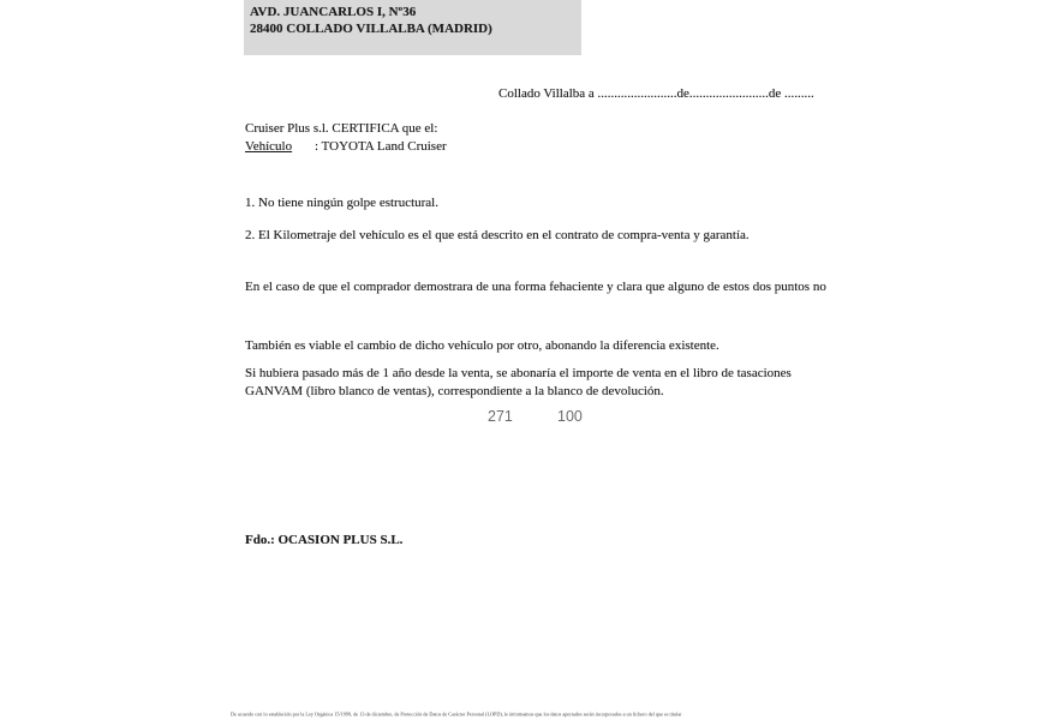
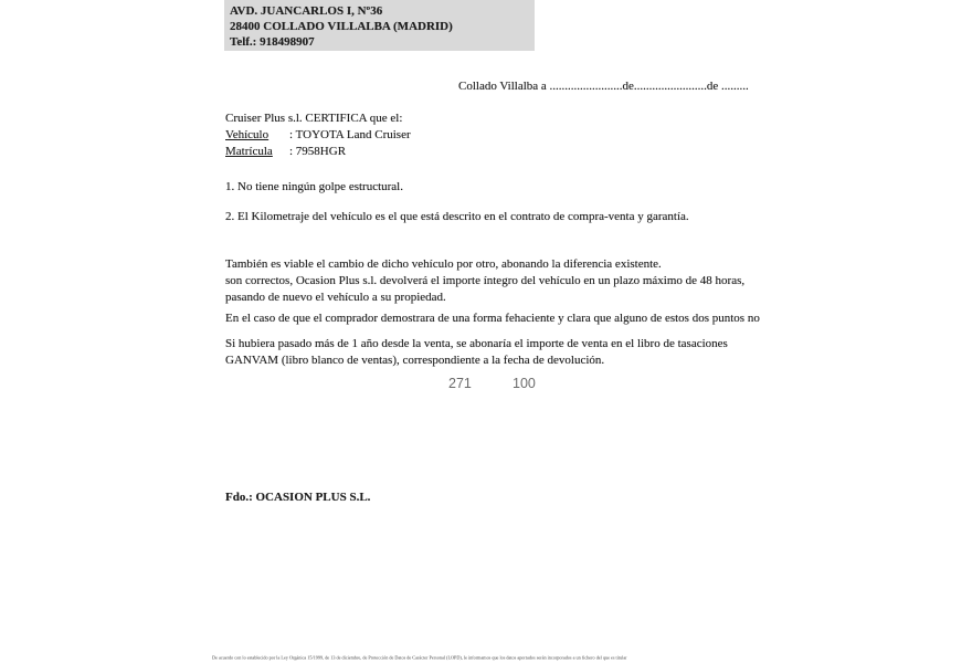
  AVD. JUANCARLOS I, Nº36
  28400 COLLADO VILLALBA (MADRID)
+ Telf.: 918498907
  Collado Villalba a ........................de........................de .........
  Cruiser Plus s.l. CERTIFICA que el:
  Vehículo : TOYOTA Land Cruiser
+ Matrícula : 7958HGR
  1. No tiene ningún golpe estructural.
  2. El Kilometraje del vehículo es el que está descrito en el contrato de compra-venta y garantía.
- En el caso de que el comprador demostrara de una forma fehaciente y clara que alguno de estos dos puntos no
+ También es viable el cambio de dicho vehículo por otro, abonando la diferencia existente.
+ son correctos, Ocasion Plus s.l. devolverá el importe íntegro del vehículo en un plazo máximo de 48 horas,
+ pasando de nuevo el vehículo a su propiedad.
- También es viable el cambio de dicho vehículo por otro, abonando la diferencia existente.
+ En el caso de que el comprador demostrara de una forma fehaciente y clara que alguno de estos dos puntos no
  Si hubiera pasado más de 1 año desde la venta, se abonaría el importe de venta en el libro de tasaciones
- GANVAM (libro blanco de ventas), correspondiente a la blanco de devolución.
+ GANVAM (libro blanco de ventas), correspondiente a la fecha de devolución.
  271
  100
  Fdo.: OCASION PLUS S.L.
